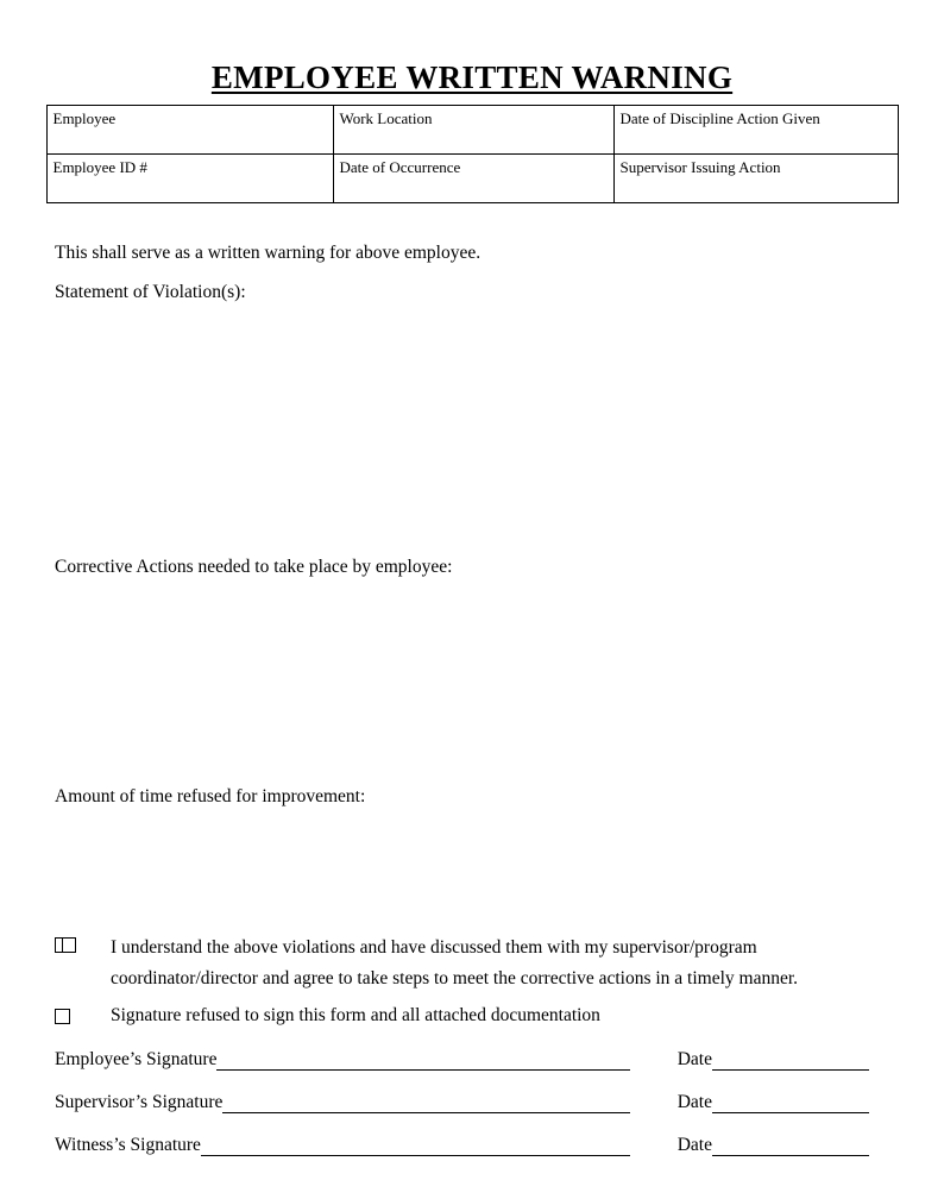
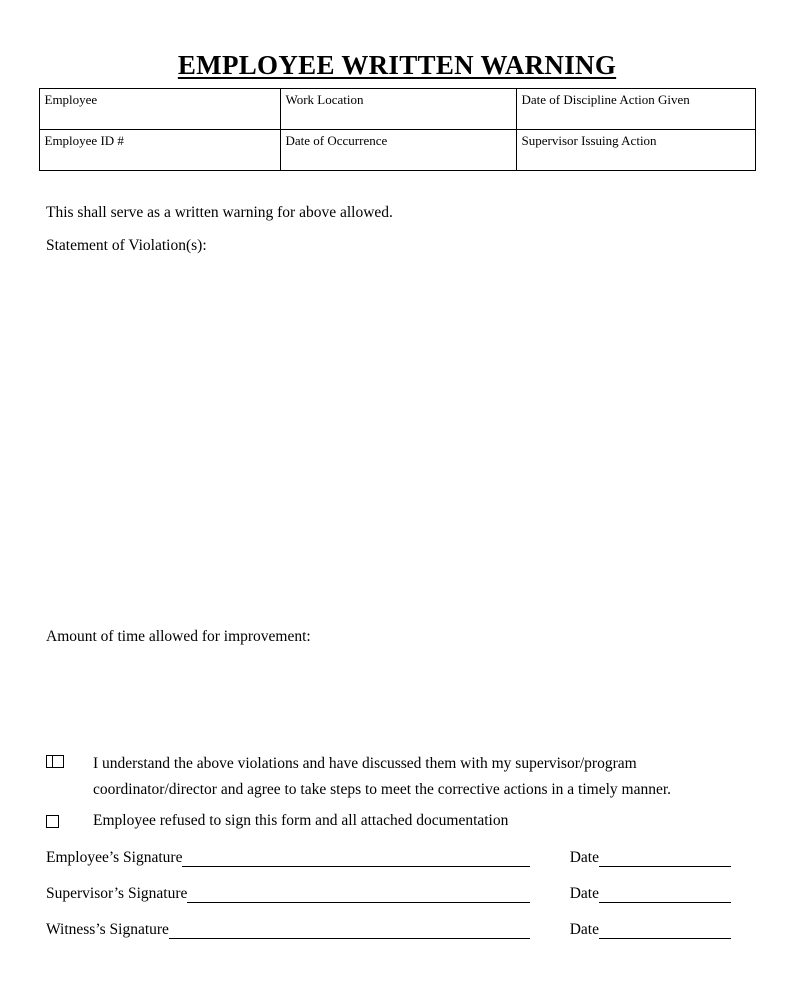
  EMPLOYEE WRITTEN WARNING
  Employee	Work Location	Date of Discipline Action Given
  Employee ID #	Date of Occurrence	Supervisor Issuing Action
- This shall serve as a written warning for above employee.
+ This shall serve as a written warning for above allowed.
  Statement of Violation(s):
- Corrective Actions needed to take place by employee:
- Amount of time refused for improvement:
+ Amount of time allowed for improvement:
  I understand the above violations and have discussed them with my supervisor/program
  coordinator/director and agree to take steps to meet the corrective actions in a timely manner.
- Signature refused to sign this form and all attached documentation
+ Employee refused to sign this form and all attached documentation
  Employee’s Signature
  Date
  Supervisor’s Signature
  Date
  Witness’s Signature
  Date
